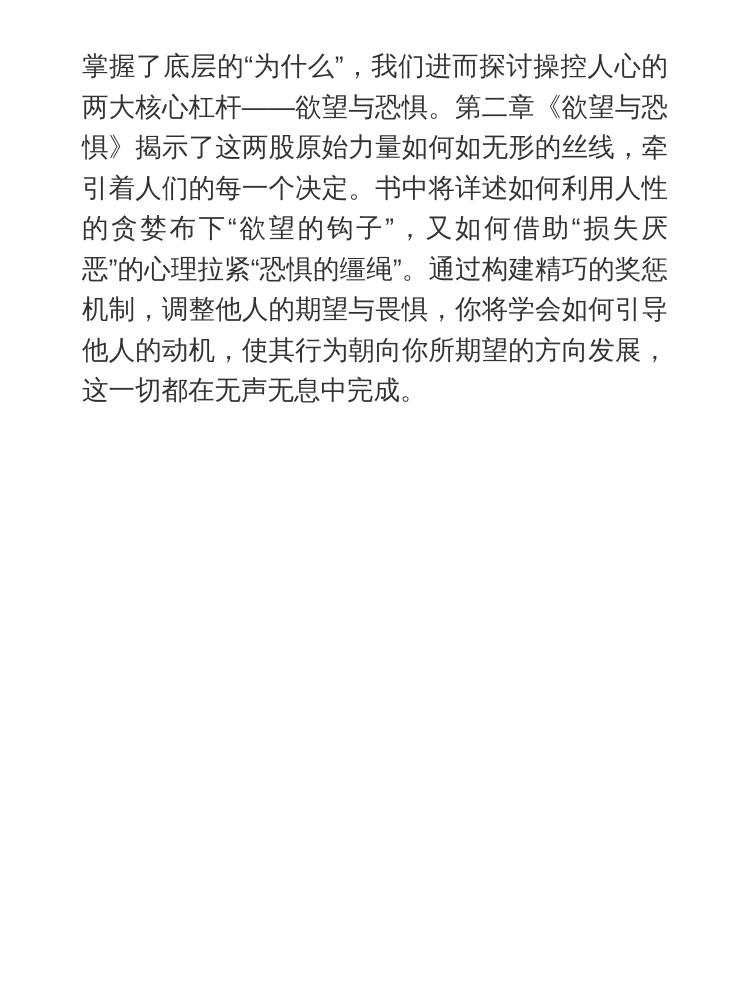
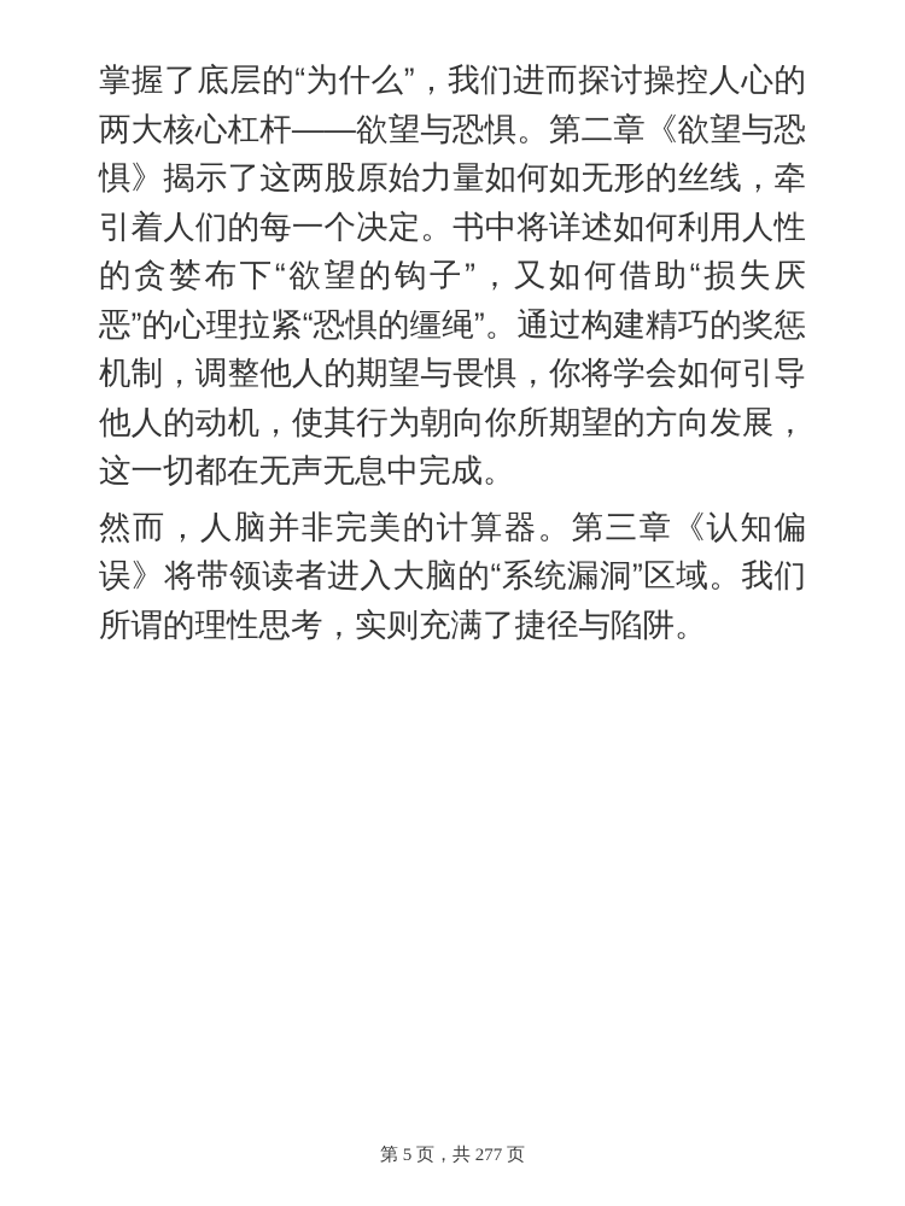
  掌握了底层的“为什么”，我们进而探讨操控人心的两大核心杠杆——欲望与恐惧。第二章《欲望与恐惧》揭示了这两股原始力量如何如无形的丝线，牵引着人们的每一个决定。书中将详述如何利用人性的贪婪布下“欲望的钩子”，又如何借助“损失厌恶”的心理拉紧“恐惧的缰绳”。通过构建精巧的奖惩机制，调整他人的期望与畏惧，你将学会如何引导他人的动机，使其行为朝向你所期望的方向发展，这一切都在无声无息中完成。
+ 然而，人脑并非完美的计算器。第三章《认知偏误》将带领读者进入大脑的“系统漏洞”区域。我们所谓的理性思考，实则充满了捷径与陷阱。
+ 第 5 页，共 277 页
